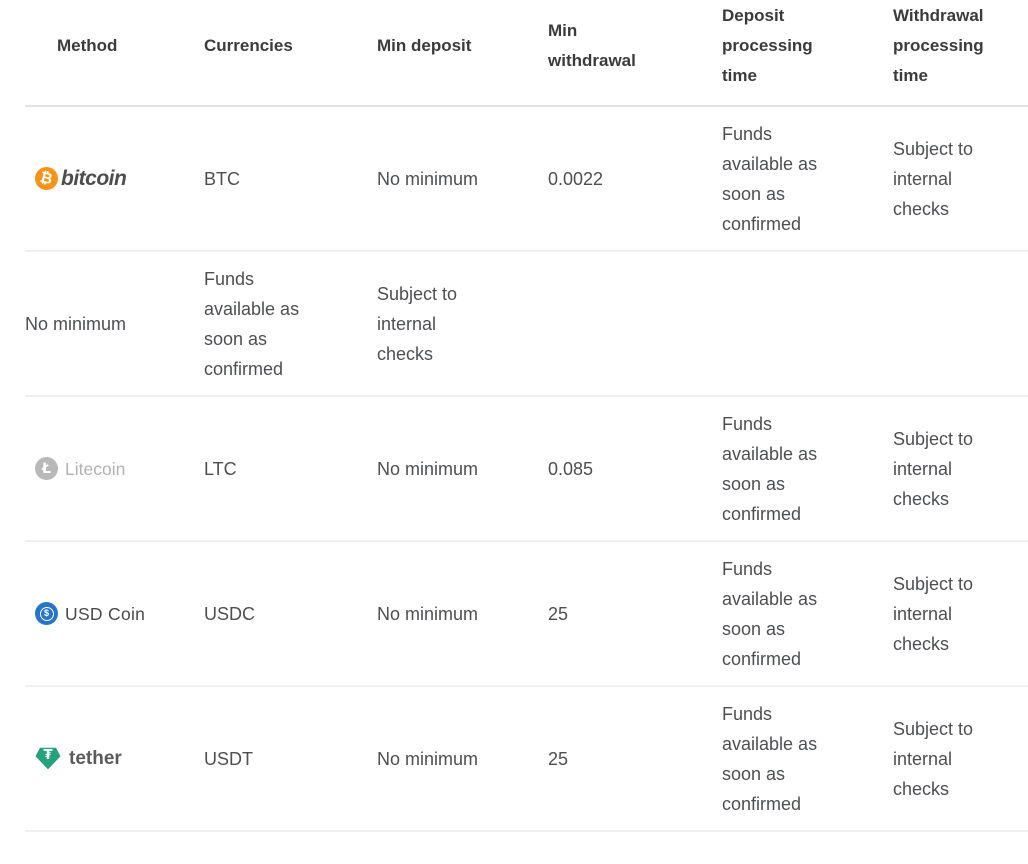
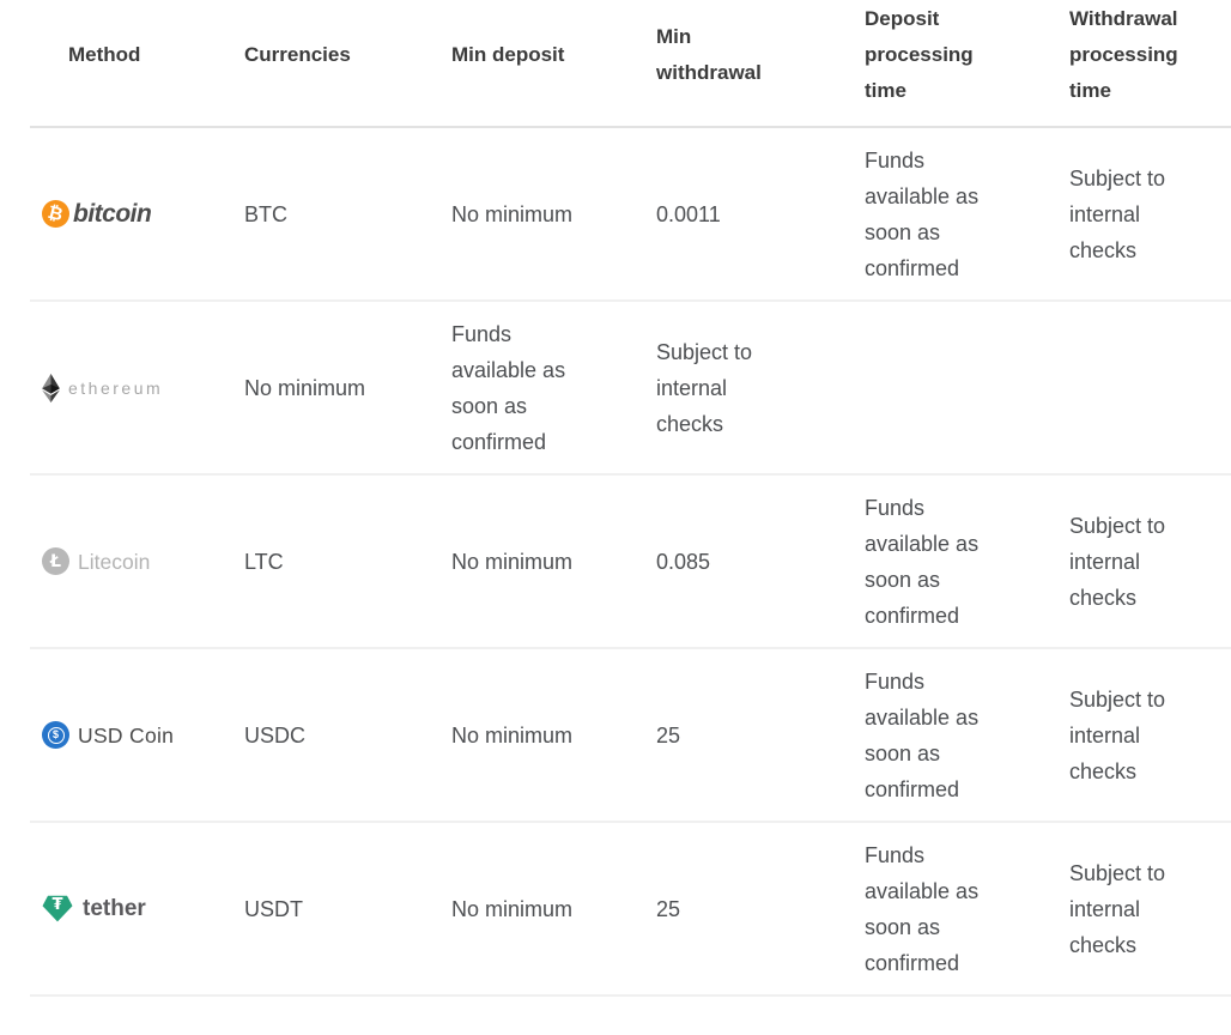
  Method
  Currencies
  Min deposit
  Min withdrawal
  Deposit processing time
  Withdrawal processing time
  bitcoin
  BTC
  No minimum
- 0.0022
+ 0.0011
  Funds available as soon as confirmed
  Subject to internal checks
+ ethereum
  No minimum
  Funds available as soon as confirmed
  Subject to internal checks
  Ł
  Litecoin
  LTC
  No minimum
  0.085
  Funds available as soon as confirmed
  Subject to internal checks
  $
  USD Coin
  USDC
  No minimum
  25
  Funds available as soon as confirmed
  Subject to internal checks
  ₮
  tether
  USDT
  No minimum
  25
  Funds available as soon as confirmed
  Subject to internal checks
